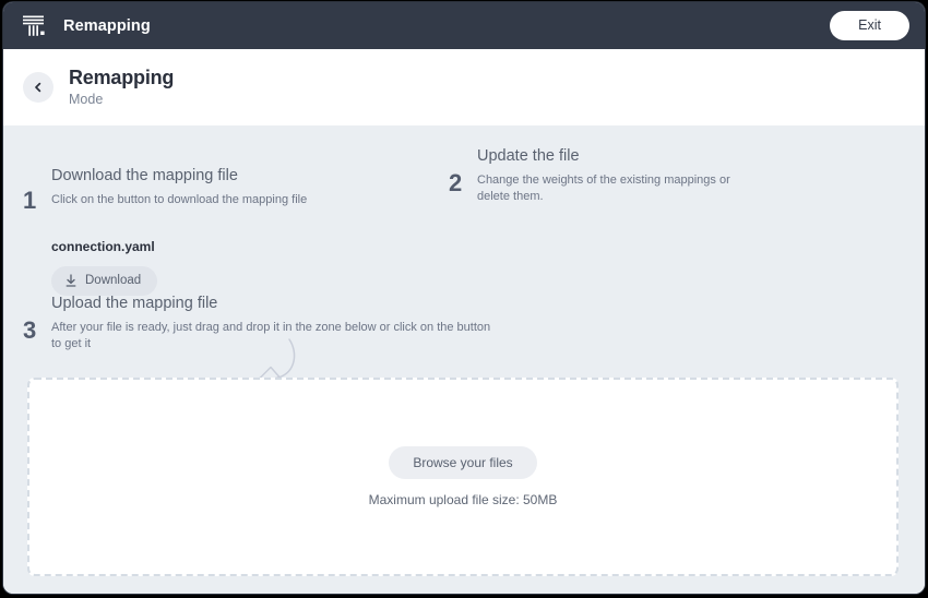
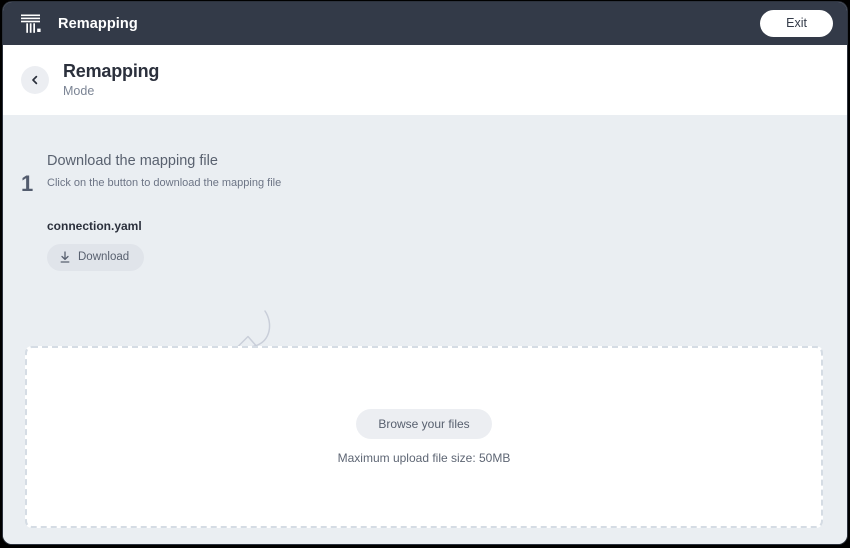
  Remapping
  Exit
  Remapping
  Mode
  1
  Download the mapping file
  Click on the button to download the mapping file
  connection.yaml
  Download
- 2
- Update the file
- Change the weights of the existing mappings or delete them.
- 3
- Upload the mapping file
- After your file is ready, just drag and drop it in the zone below or click on the button to get it
  Browse your files
  Maximum upload file size: 50MB
